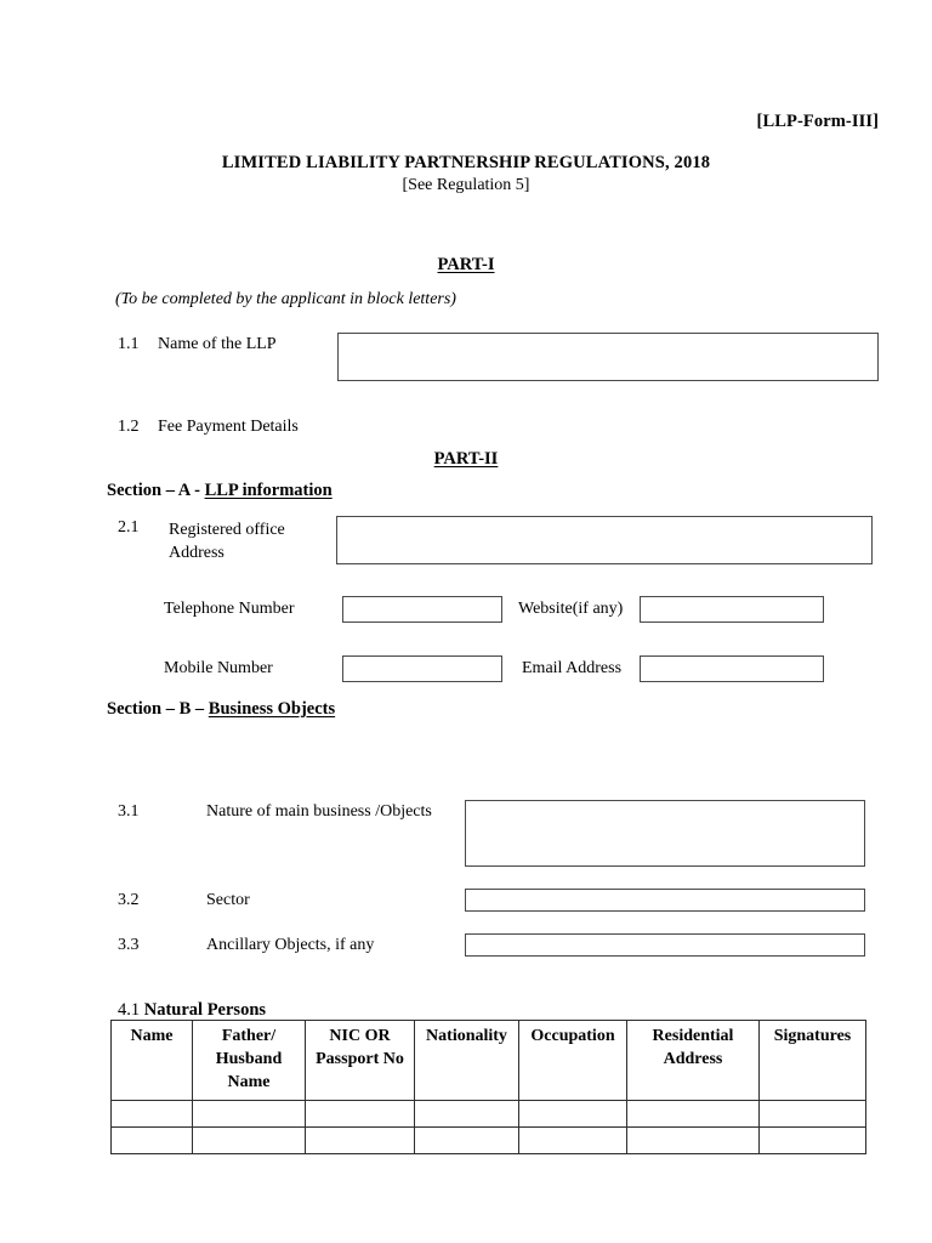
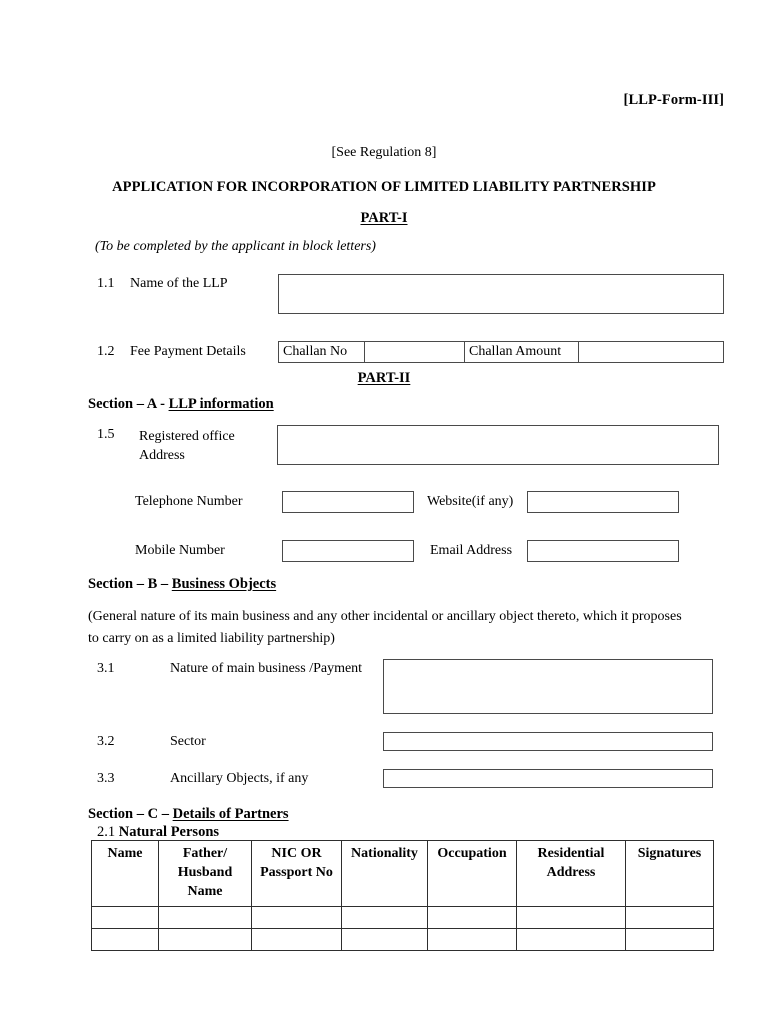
  [LLP-Form-III]
- LIMITED LIABILITY PARTNERSHIP REGULATIONS, 2018
- [See Regulation 5]
+ [See Regulation 8]
+ APPLICATION FOR INCORPORATION OF LIMITED LIABILITY PARTNERSHIP
  PART-I
  (To be completed by the applicant in block letters)
  1.1
  Name of the LLP
  1.2
  Fee Payment Details
+ Challan No
+ Challan Amount
  PART-II
  Section – A - LLP information
- 2.1
+ 1.5
  Registered office Address
  Telephone Number
  Website(if any)
  Mobile Number
  Email Address
  Section – B – Business Objects
+ (General nature of its main business and any other incidental or ancillary object thereto, which it proposes to carry on as a limited liability partnership)
  3.1
- Nature of main business /Objects
+ Nature of main business /Payment
  3.2
  Sector
  3.3
  Ancillary Objects, if any
+ Section – C – Details of Partners
- 4.1 Natural Persons
+ 2.1 Natural Persons
  Name	Father/ Husband Name	NIC OR Passport No	Nationality	Occupation	Residential Address	Signatures
